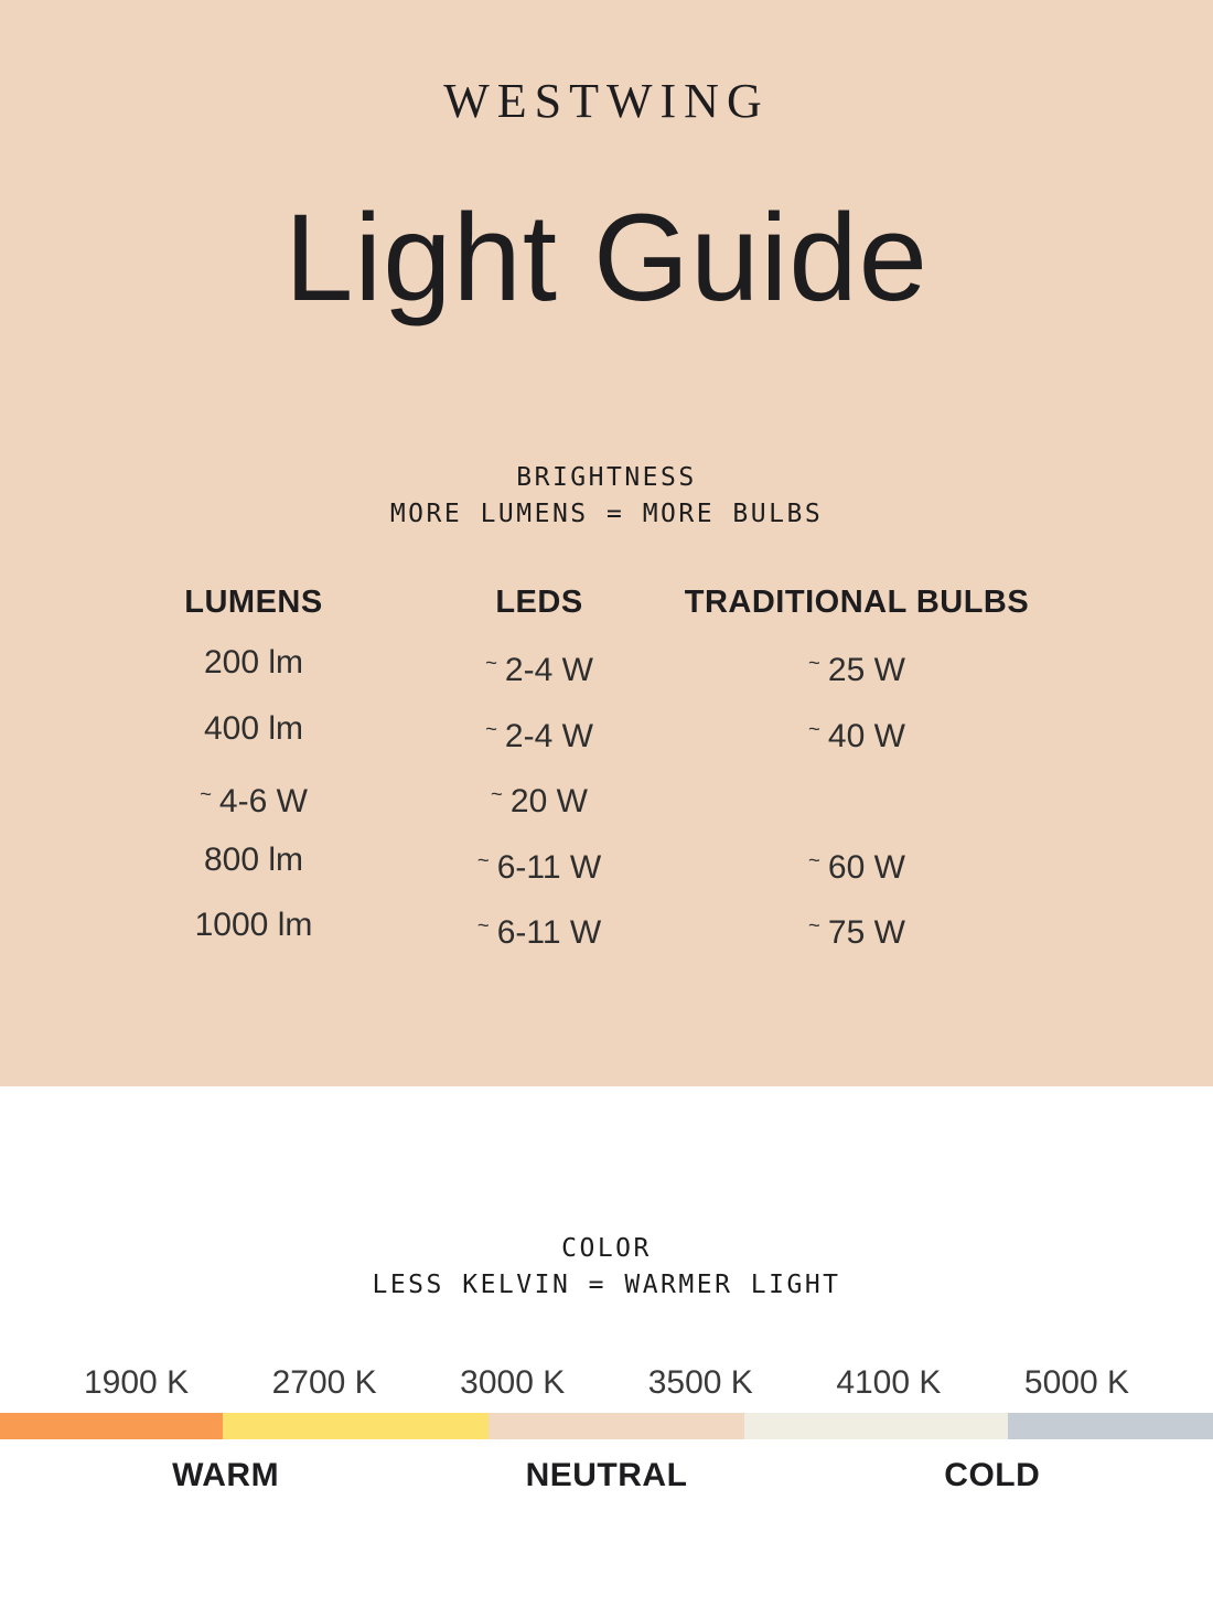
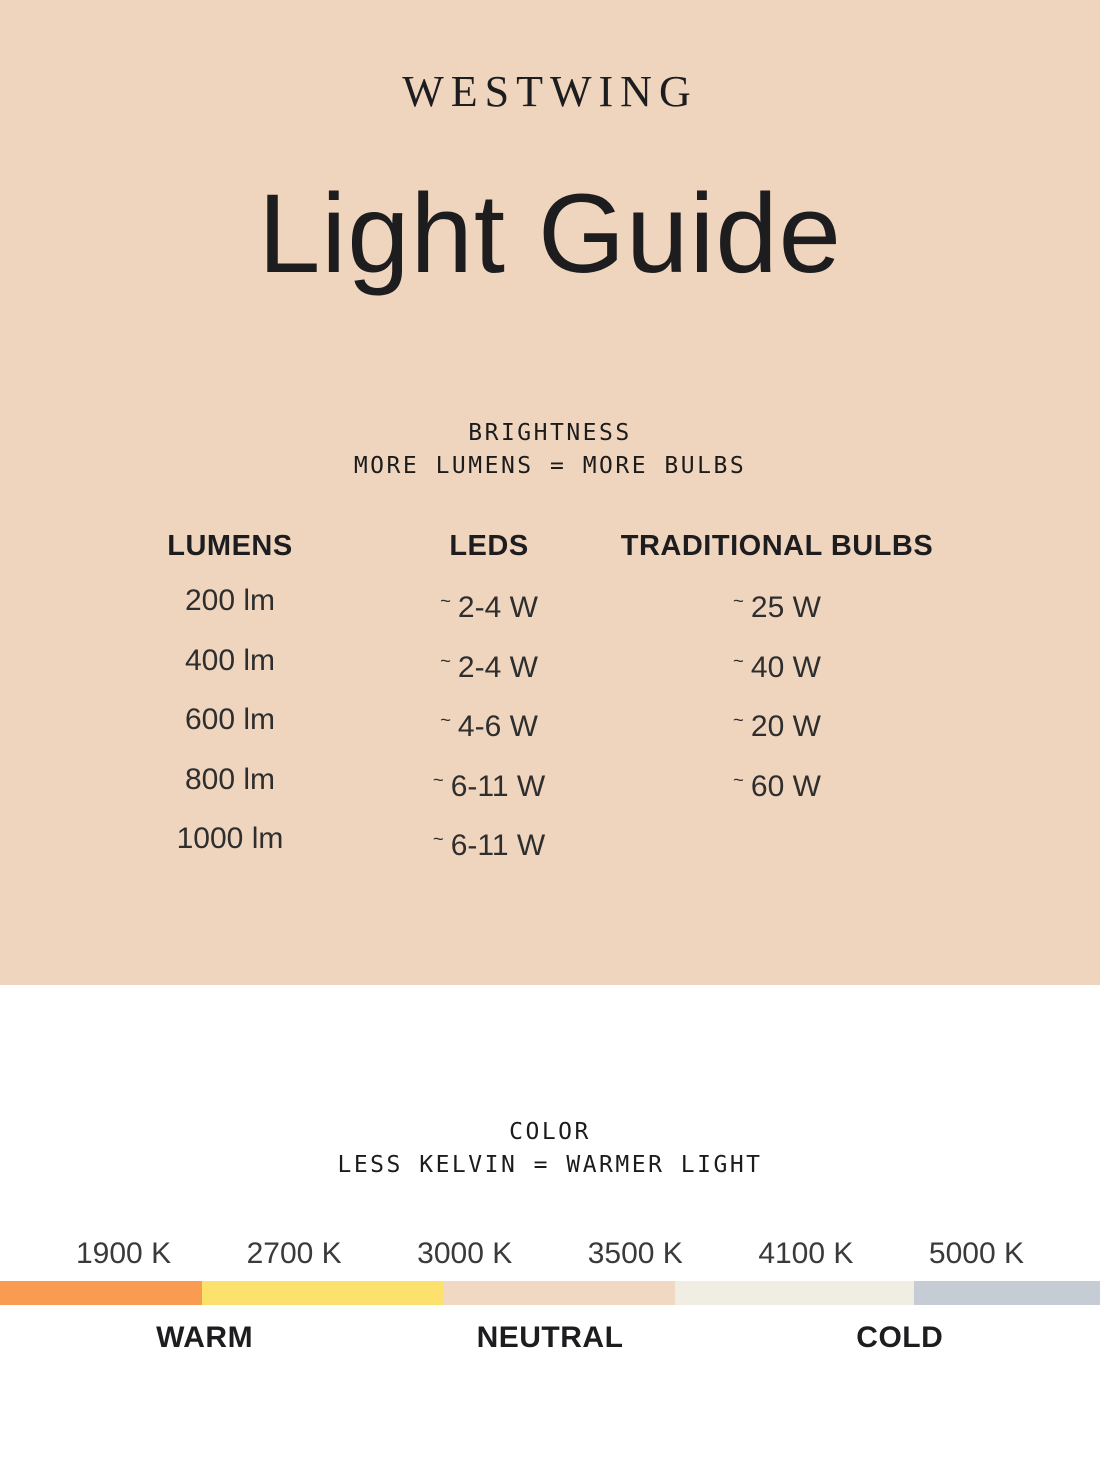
  WESTWING
  Light Guide
  BRIGHTNESS
  MORE LUMENS = MORE BULBS
  LUMENS
  LEDS
  TRADITIONAL BULBS
  200 lm
  ~ 2-4 W
  ~ 25 W
  400 lm
  ~ 2-4 W
  ~ 40 W
+ 600 lm
  ~ 4-6 W
  ~ 20 W
  800 lm
  ~ 6-11 W
  ~ 60 W
  1000 lm
  ~ 6-11 W
- ~ 75 W
  COLOR
  LESS KELVIN = WARMER LIGHT
  1900 K
  2700 K
  3000 K
  3500 K
  4100 K
  5000 K
  WARM
  NEUTRAL
  COLD
